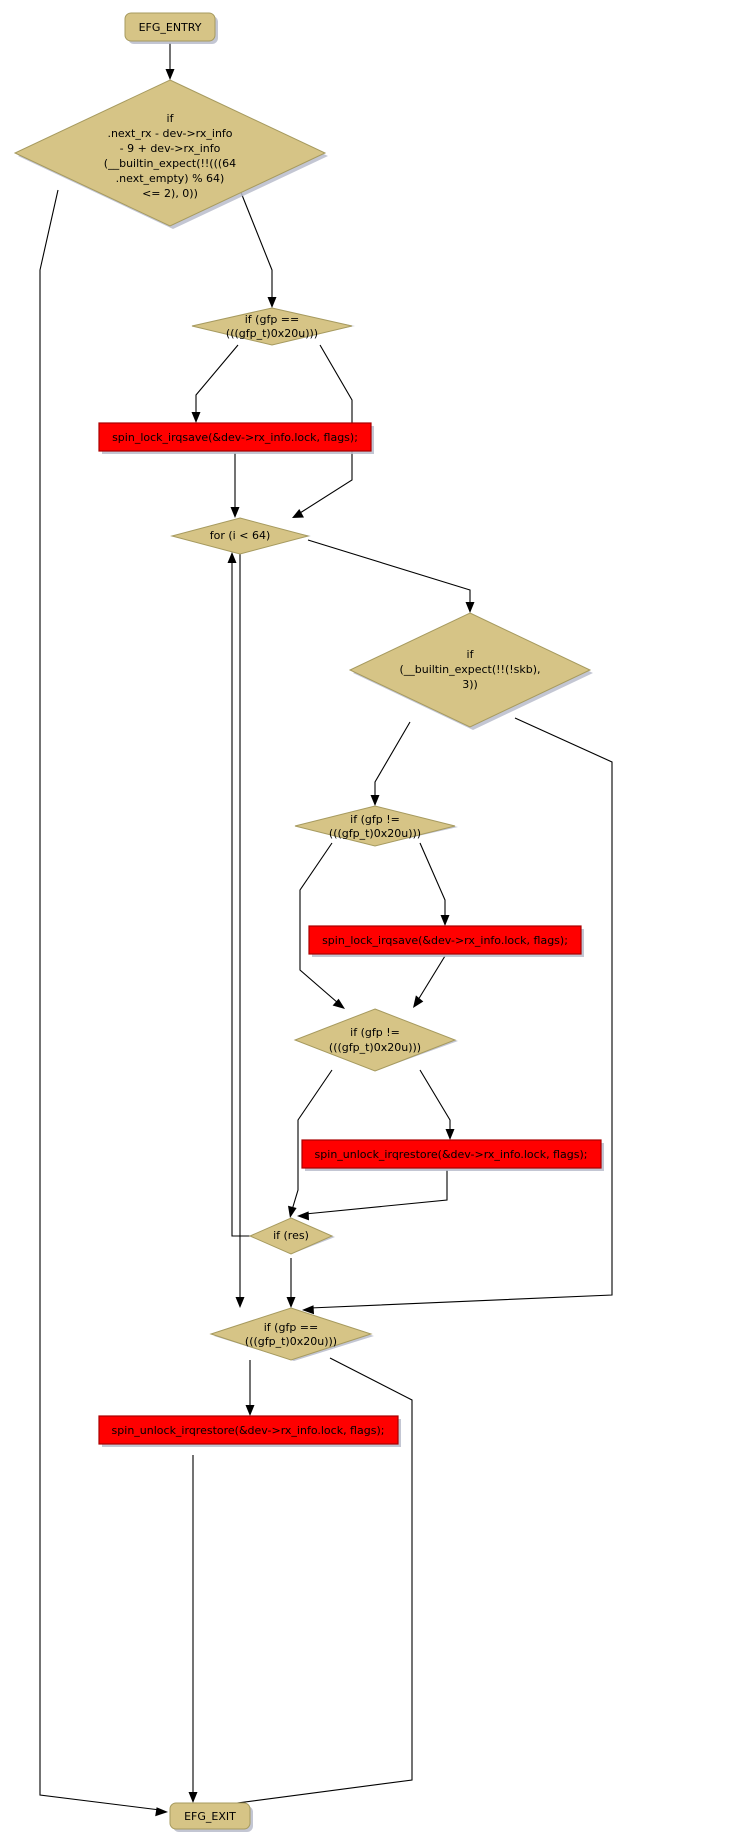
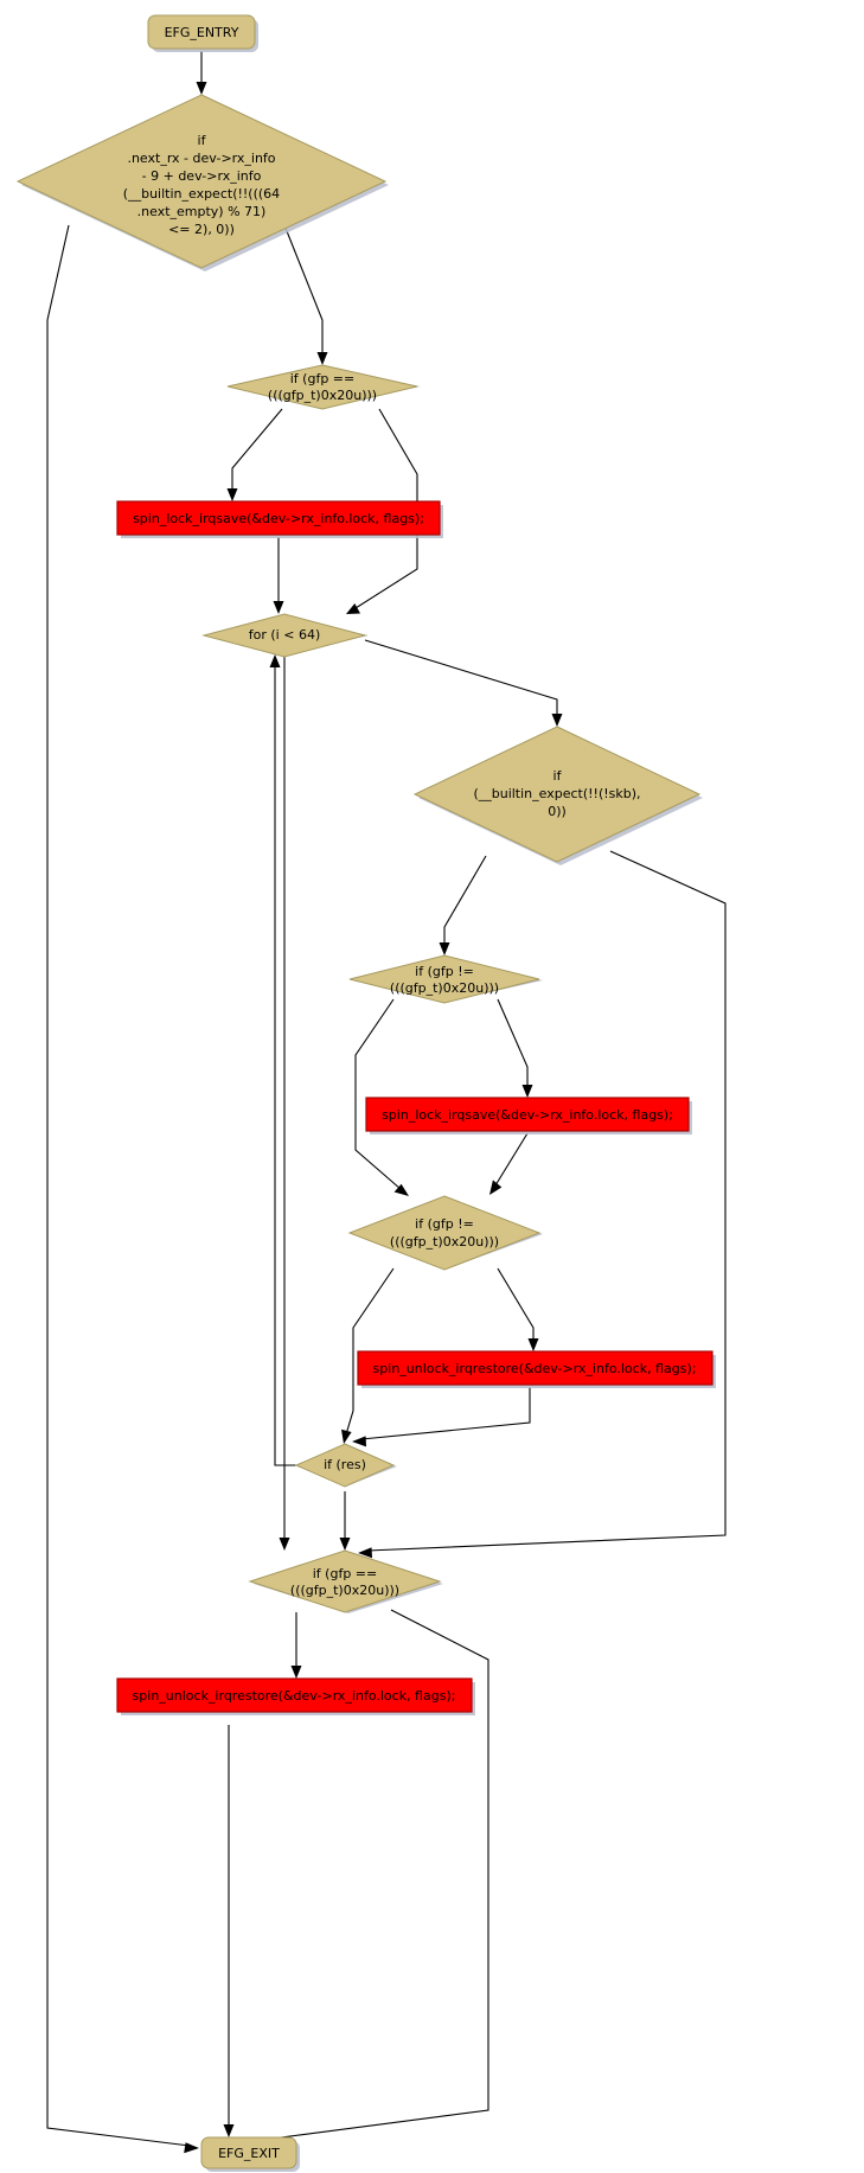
  EFG_ENTRY
  if
  .next_rx - dev->rx_info
  - 9 + dev->rx_info
  (__builtin_expect(!!(((64
- .next_empty) % 64)
+ .next_empty) % 71)
  <= 2), 0))
  if (gfp ==
  (((gfp_t)0x20u)))
  spin_lock_irqsave(&dev->rx_info.lock, flags);
  for (i < 64)
  if
  (__builtin_expect(!!(!skb),
- 3))
+ 0))
  if (gfp !=
  (((gfp_t)0x20u)))
  spin_lock_irqsave(&dev->rx_info.lock, flags);
  if (gfp !=
  (((gfp_t)0x20u)))
  spin_unlock_irqrestore(&dev->rx_info.lock, flags);
  if (res)
  if (gfp ==
  (((gfp_t)0x20u)))
  spin_unlock_irqrestore(&dev->rx_info.lock, flags);
  EFG_EXIT
